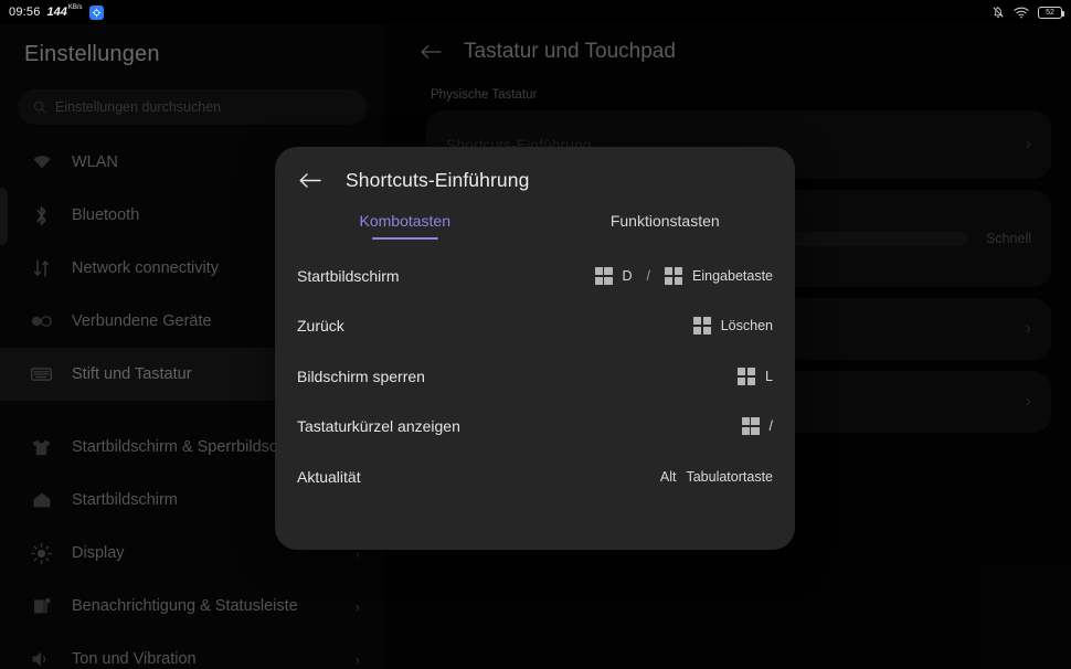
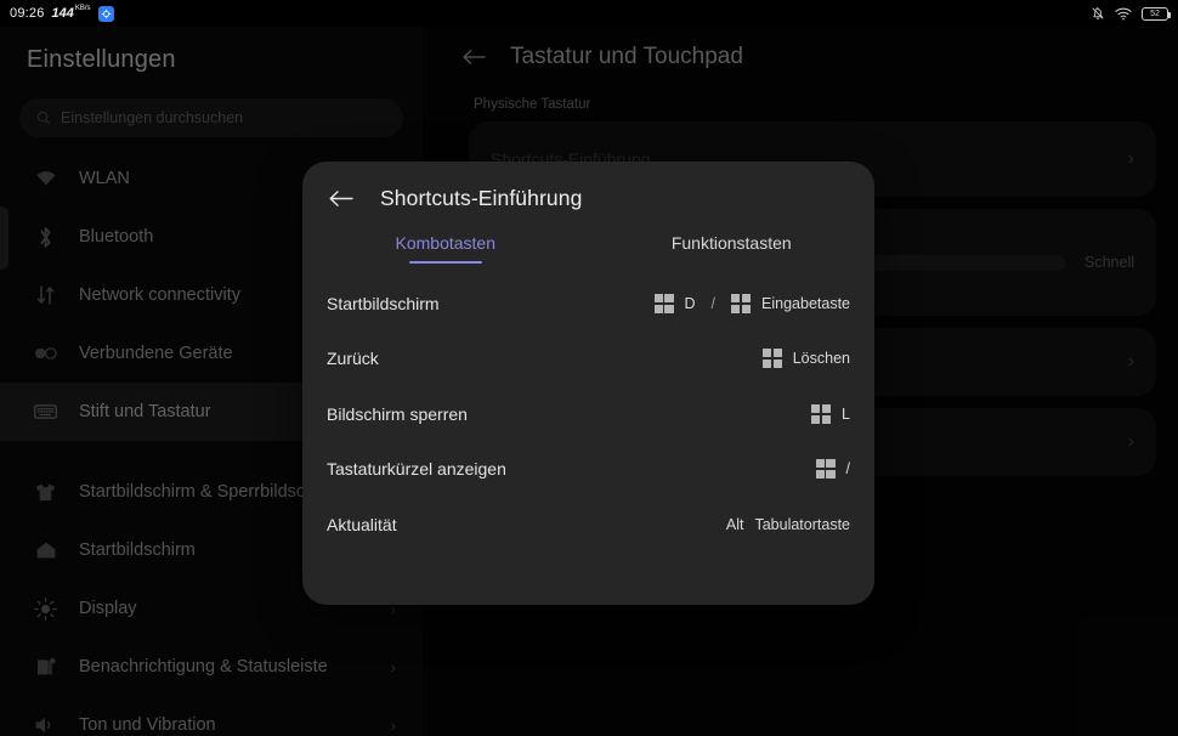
- 09:56
+ 09:26
  Einstellungen
  Einstellungen durchsuchen
  WLAN
  Bluetooth
  Network connectivity
  Verbundene Geräte
  Stift und Tastatur
  Startbildschirm & Sperrbildsc
  Startbildschirm
  Display
  ›
  Benachrichtigung & Statusleiste
  ›
  Ton und Vibration
  ›
  Tastatur und Touchpad
  Physische Tastatur
  Shortcuts-Einführung
  ›
  Schnell
  ›
  ›
  Shortcuts-Einführung
  Kombotasten
  Funktionstasten
  Startbildschirm
  D
  /
  Eingabetaste
  Zurück
  Löschen
  Bildschirm sperren
  L
  Tastaturkürzel anzeigen
  /
  Aktualität
  Alt
  Tabulatortaste
